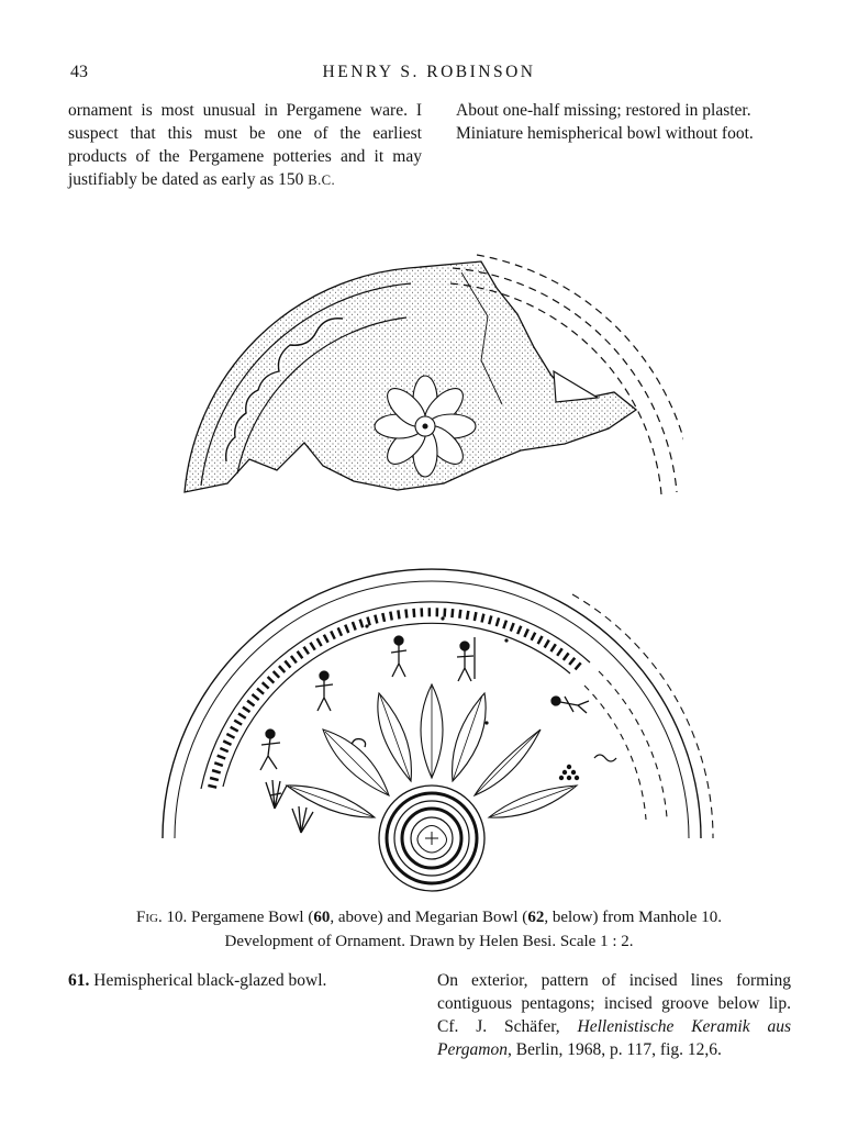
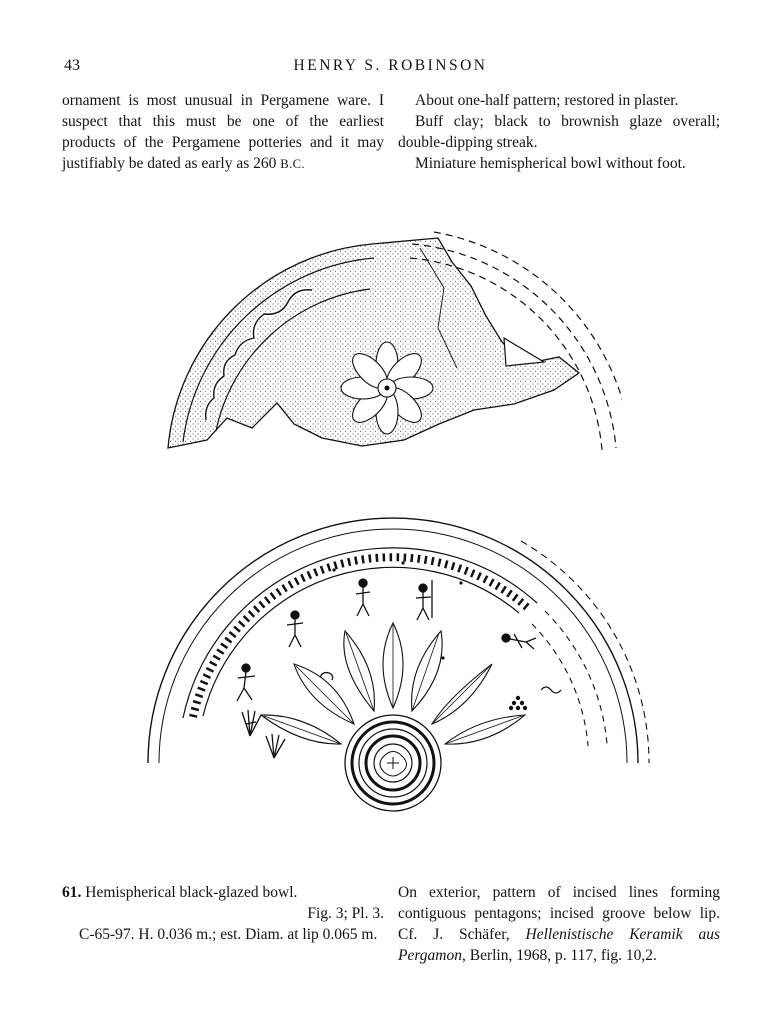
  43
  HENRY S. ROBINSON
- ornament is most unusual in Pergamene ware. I suspect that this must be one of the earliest products of the Pergamene potteries and it may justifiably be dated as early as 150 B.C.
+ ornament is most unusual in Pergamene ware. I suspect that this must be one of the earliest products of the Pergamene potteries and it may justifiably be dated as early as 260 B.C.
- About one-half missing; restored in plaster.
+ About one-half pattern; restored in plaster.
+ Buff clay; black to brownish glaze overall; double-dipping streak.
  Miniature hemispherical bowl without foot.
- Fig. 10. Pergamene Bowl (60, above) and Megarian Bowl (62, below) from Manhole 10.
- Development of Ornament. Drawn by Helen Besi. Scale 1 : 2.
  61. Hemispherical black-glazed bowl.
+ Fig. 3; Pl. 3.
+ C-65-97. H. 0.036 m.; est. Diam. at lip 0.065 m.
- On exterior, pattern of incised lines forming contiguous pentagons; incised groove below lip. Cf. J. Schäfer, Hellenistische Keramik aus Pergamon, Berlin, 1968, p. 117, fig. 12,6.
+ On exterior, pattern of incised lines forming contiguous pentagons; incised groove below lip. Cf. J. Schäfer, Hellenistische Keramik aus Pergamon, Berlin, 1968, p. 117, fig. 10,2.
